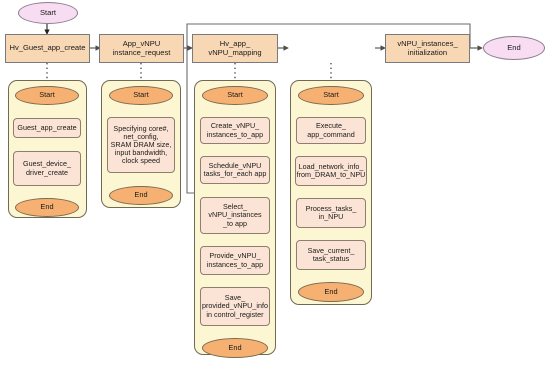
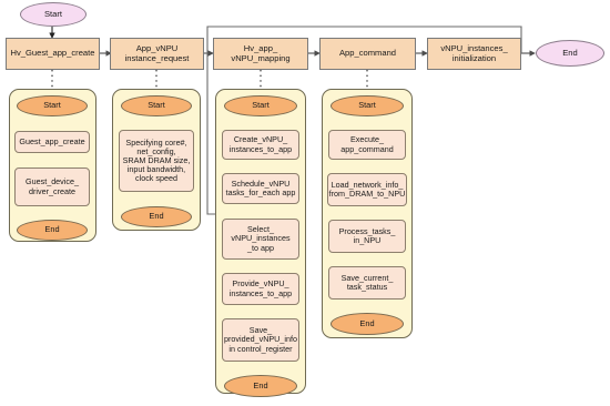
  Start
  Hv_Guest_app_create
  App_vNPU
  instance_request
  Hv_app_
  vNPU_mapping
+ App_command
  vNPU_instances_
  initialization
  End
  Start
  Guest_app_create
  Guest_device_
  driver_create
  End
  Start
  Specifying core#,
  net_config,
  SRAM DRAM size,
  input bandwidth,
  clock speed
  End
  Start
  Create_vNPU_
  instances_to_app
  Schedule_vNPU
  tasks_for_each app
  Select_
  vNPU_instances
  _to app
  Provide_vNPU_
  instances_to_app
  Save_
  provided_vNPU_info
  in control_register
  End
  Start
  Execute_
  app_command
  Load_network_info_
  from_DRAM_to_NPU
  Process_tasks_
  in_NPU
  Save_current_
  task_status
  End
